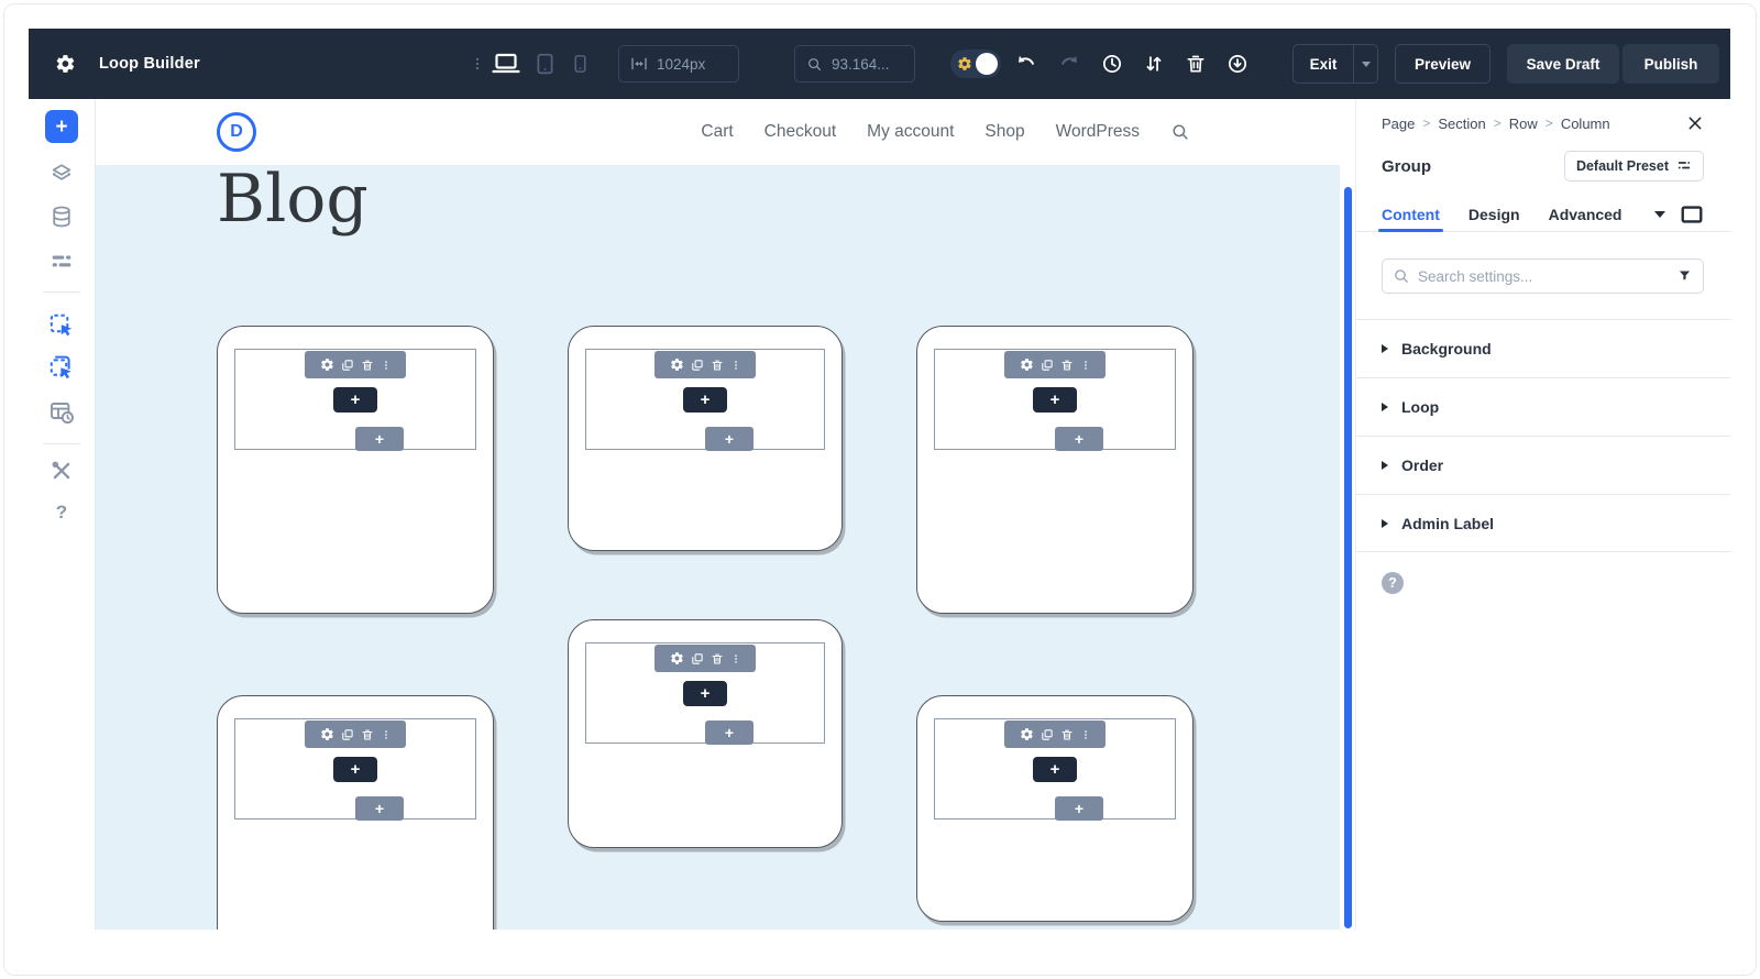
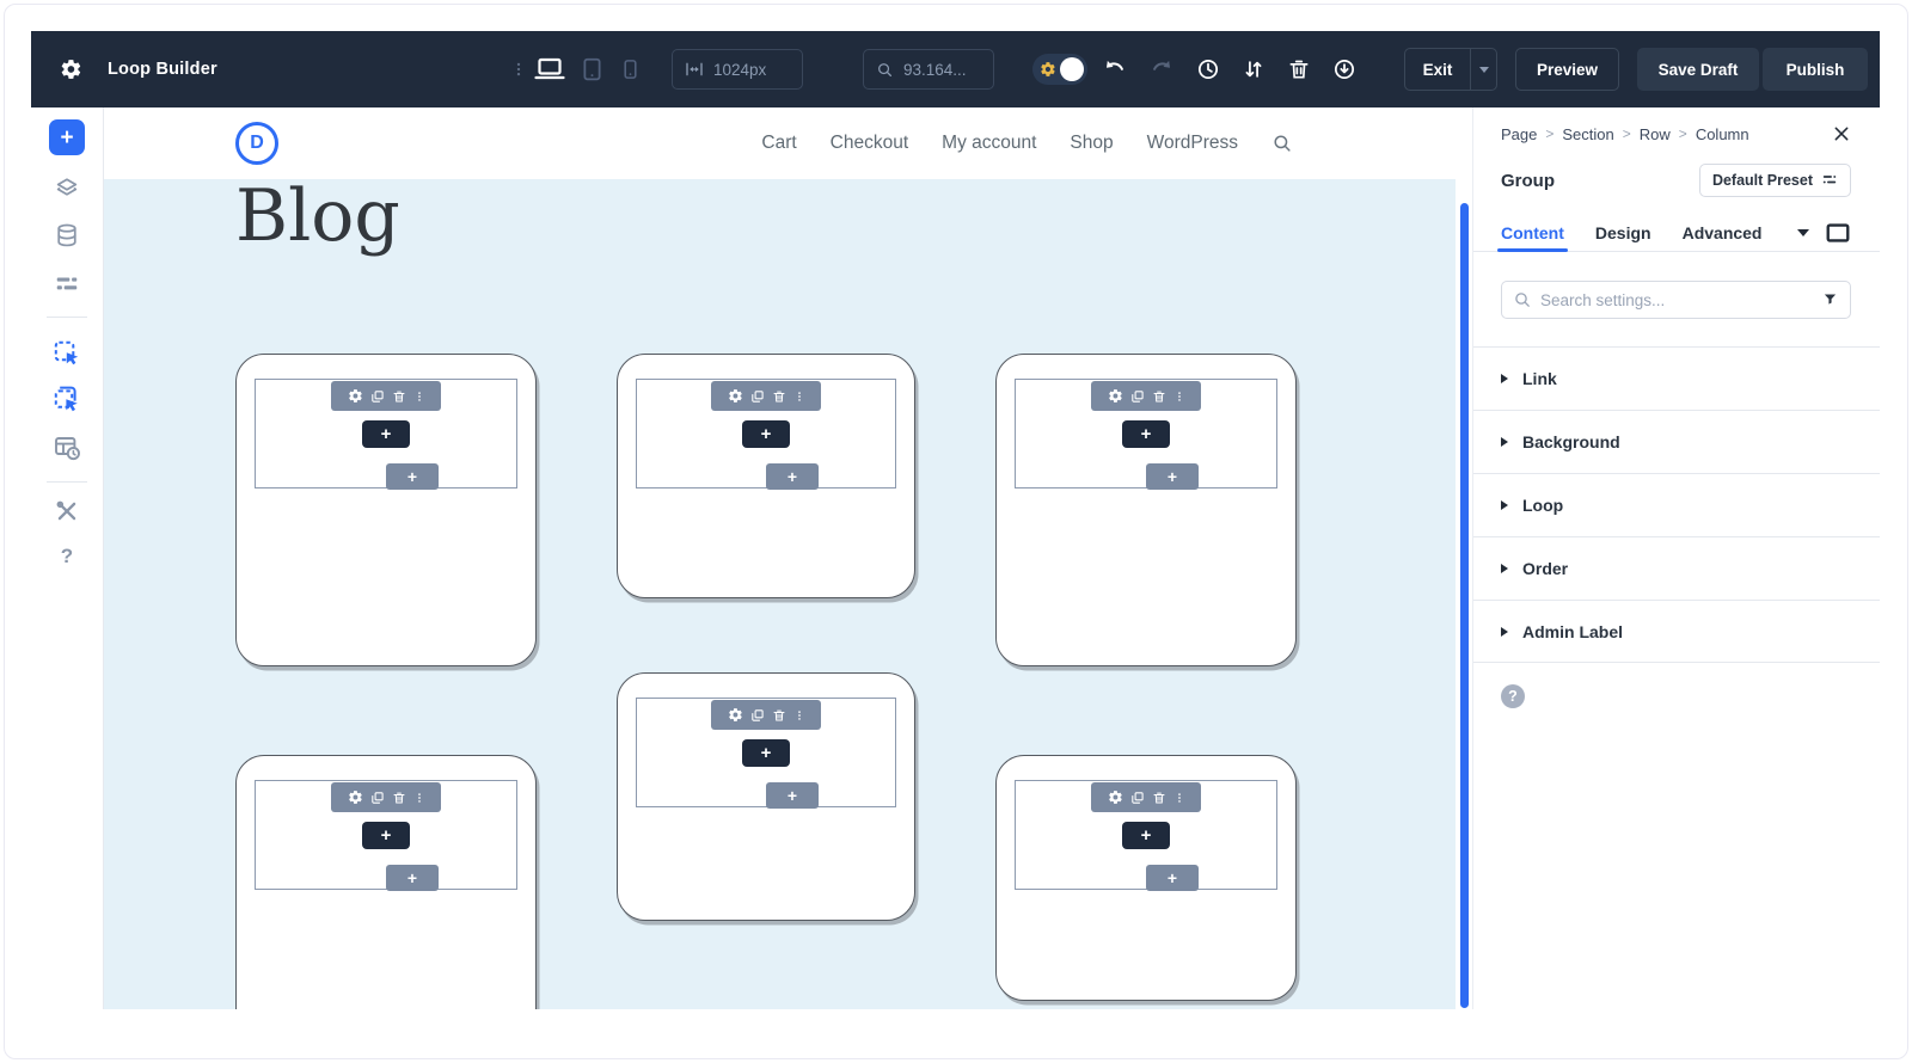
  Loop Builder
  1024px
  93.164...
  Exit
  Preview
  Save Draft
  Publish
  +
  ?
  D
  Cart
  Checkout
  My account
  Shop
  WordPress
  Blog
  +
  +
  +
  +
  +
  +
  +
  +
  +
  +
  +
  +
  Page
  >
  Section
  >
  Row
  >
  Column
  Group
  Default Preset
  Content
  Design
  Advanced
  Search settings...
+ Link
  Background
  Loop
  Order
  Admin Label
  ?
